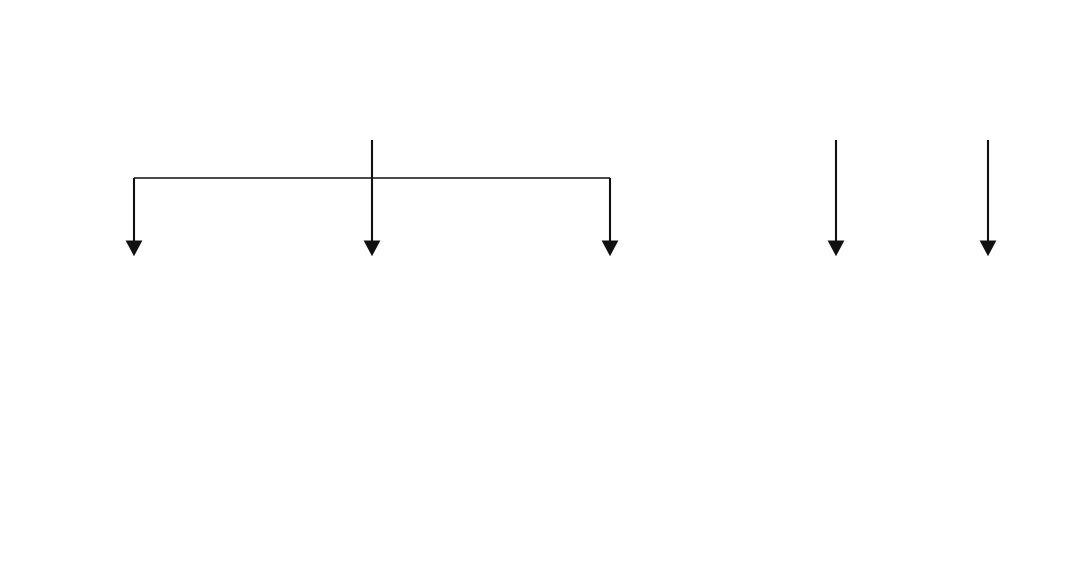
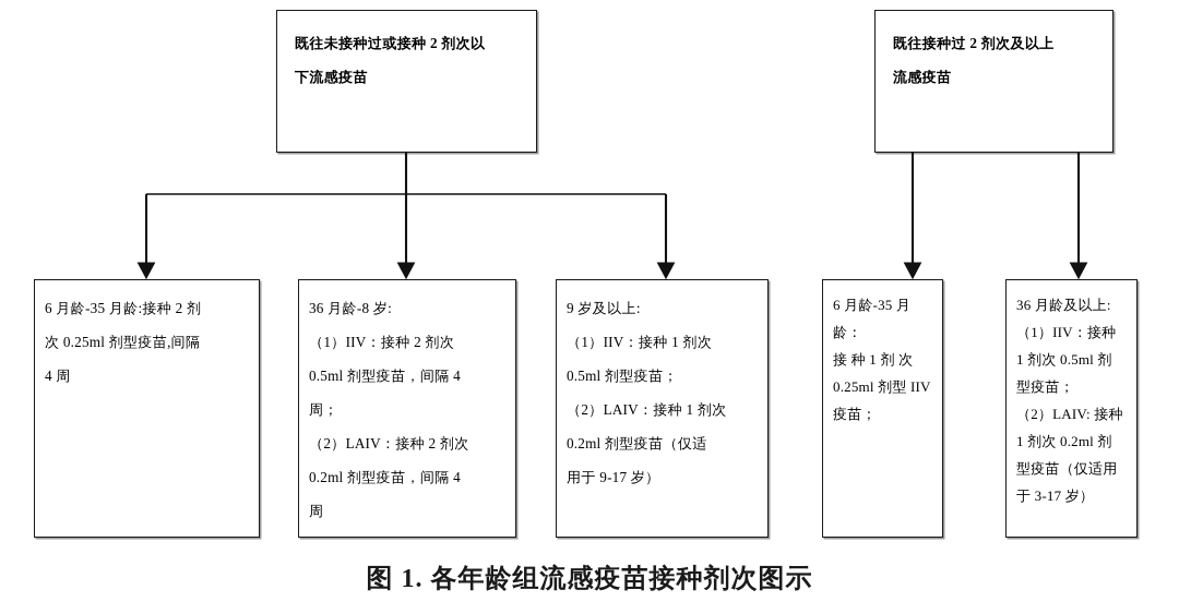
+ 既往未接种过或接种 2 剂次以
+ 下流感疫苗
+ 既往接种过 2 剂次及以上
+ 流感疫苗
+ 6 月龄-35 月龄:接种 2 剂
+ 次 0.25ml 剂型疫苗,间隔
+ 4 周
+ 36 月龄-8 岁:
+ （1）IIV：接种 2 剂次
+ 0.5ml 剂型疫苗，间隔 4
+ 周；
+ （2）LAIV：接种 2 剂次
+ 0.2ml 剂型疫苗，间隔 4
+ 周
+ 9 岁及以上:
+ （1）IIV：接种 1 剂次
+ 0.5ml 剂型疫苗；
+ （2）LAIV：接种 1 剂次
+ 0.2ml 剂型疫苗（仅适
+ 用于 9-17 岁）
+ 6 月龄-35 月龄：
+ 接 种 1 剂 次
+ 0.25ml 剂型 IIV
+ 疫苗；
+ 36 月龄及以上:
+ （1）IIV：接种
+ 1 剂次 0.5ml 剂
+ 型疫苗；
+ （2）LAIV: 接种
+ 1 剂次 0.2ml 剂
+ 型疫苗（仅适用
+ 于 3-17 岁）
+ 图 1. 各年龄组流感疫苗接种剂次图示
